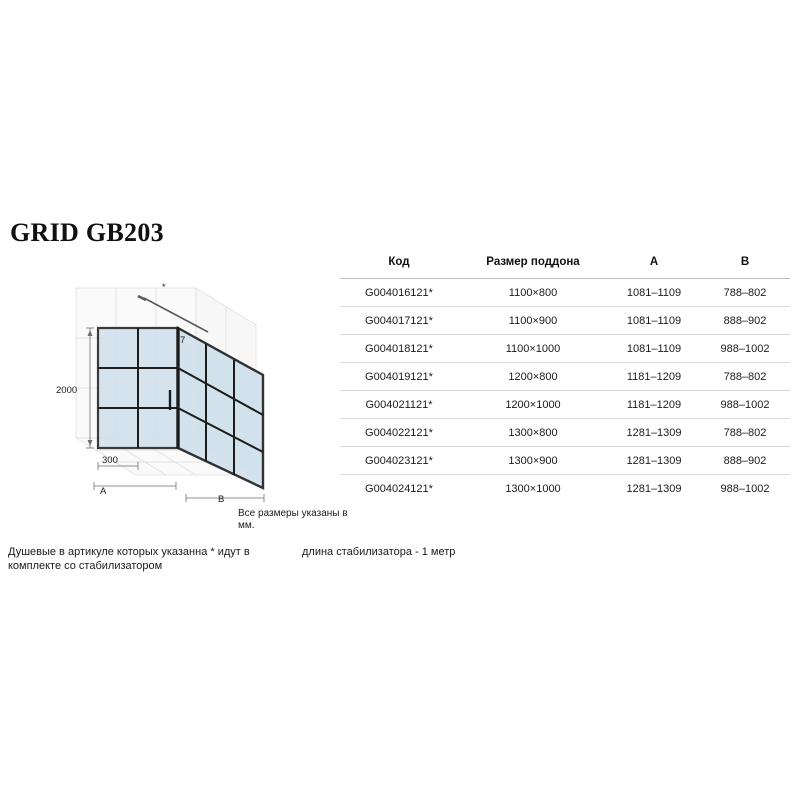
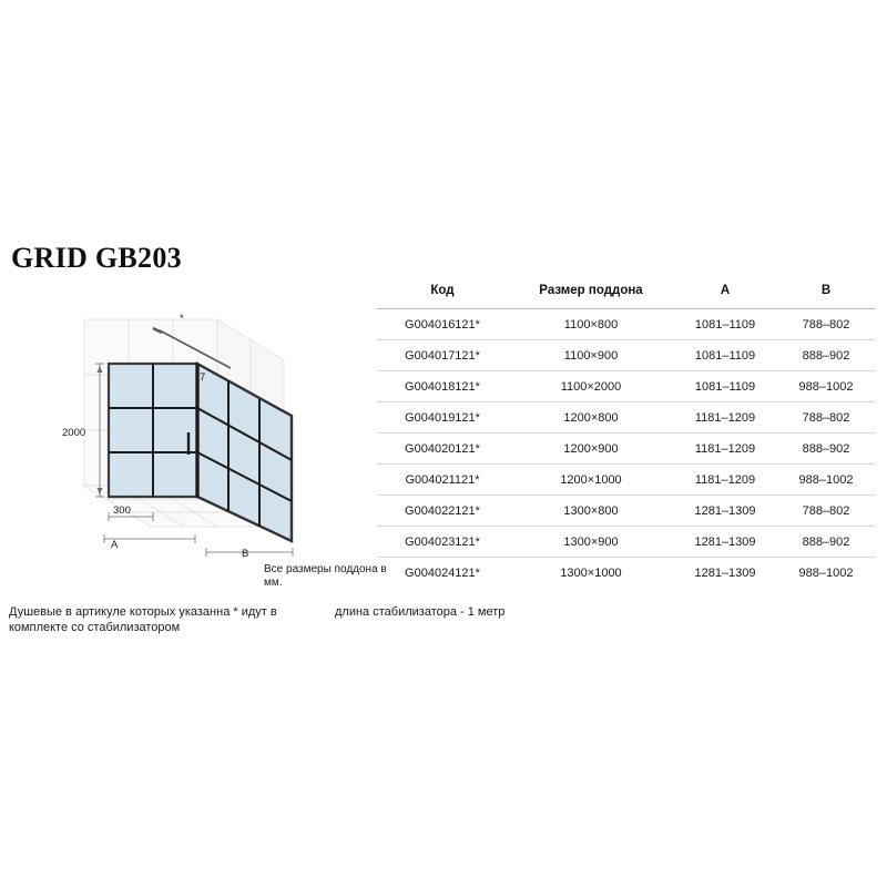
  GRID GB203
  2000
  300
  A
  B
  *
  7
- Все размеры указаны в мм.
+ Все размеры поддона в мм.
  Код	Размер поддона	A	B
  G004016121*	1100×800	1081–1109	788–802
  G004017121*	1100×900	1081–1109	888–902
- G004018121*	1100×1000	1081–1109	988–1002
+ G004018121*	1100×2000	1081–1109	988–1002
  G004019121*	1200×800	1181–1209	788–802
+ G004020121*	1200×900	1181–1209	888–902
  G004021121*	1200×1000	1181–1209	988–1002
  G004022121*	1300×800	1281–1309	788–802
  G004023121*	1300×900	1281–1309	888–902
  G004024121*	1300×1000	1281–1309	988–1002
  Душевые в артикуле которых указанна * идут в комплекте со стабилизатором
  длина стабилизатора - 1 метр
